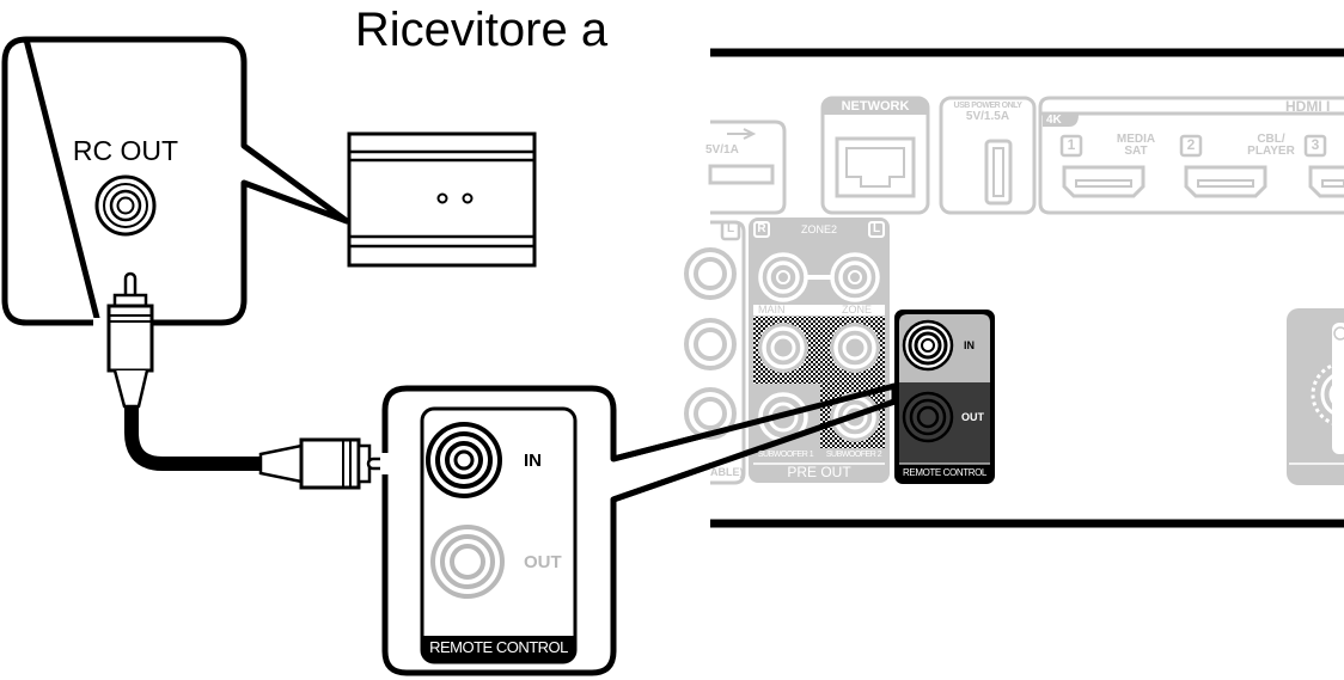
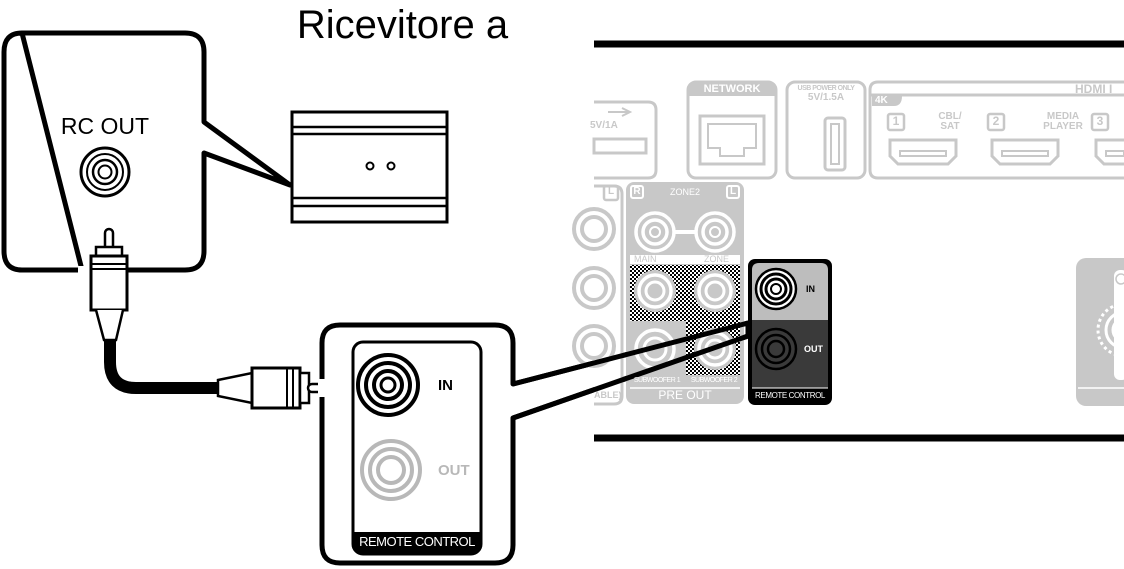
  Ricevitore a
  RC OUT
  IN
  OUT
  REMOTE CONTROL
  5V/1A
  NETWORK
  5V/1.5A
  HDMI I
  4K
  1
- MEDIA
+ CBL/
  SAT
  2
- CBL/
+ MEDIA
  PLAYER
  3
  L
  ABLE)
  R
  ZONE2
  L
  MAIN
  ZONE
  PRE OUT
  IN
  OUT
  REMOTE CONTROL
